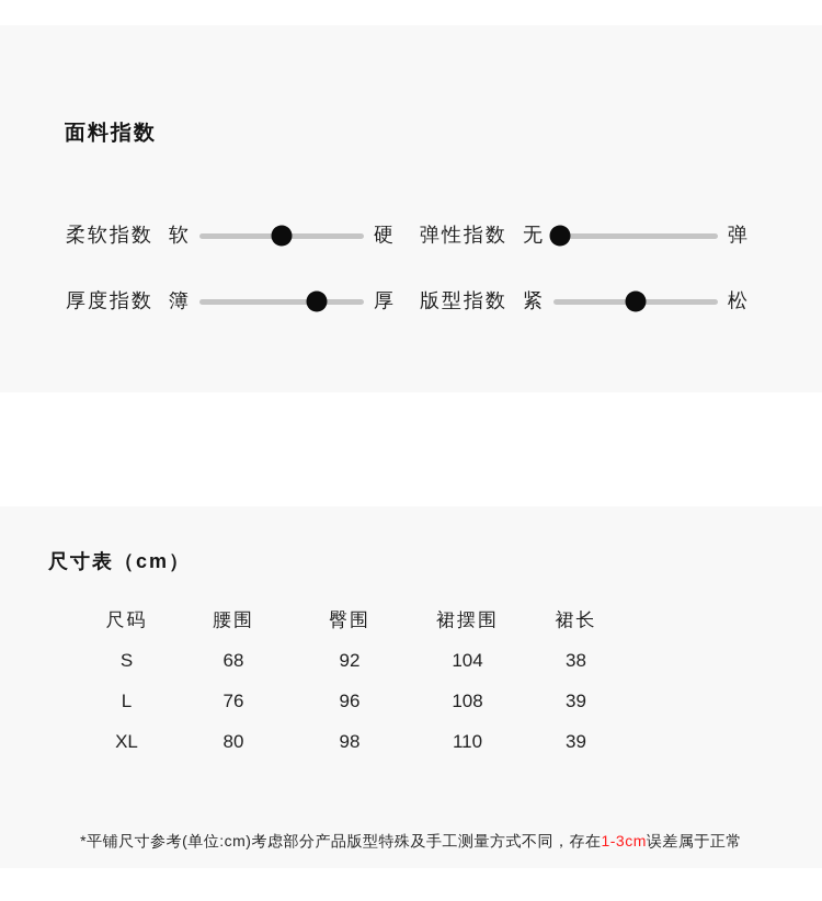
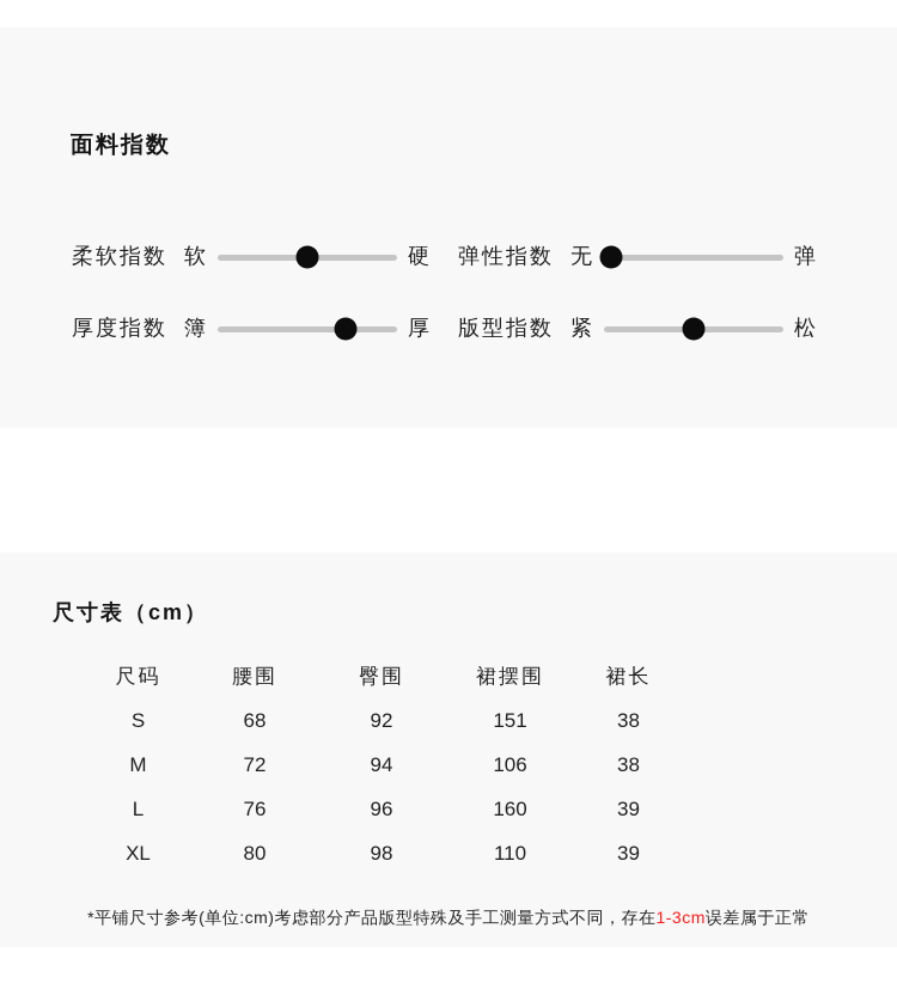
  面料指数
  柔软指数
  软
  硬
  弹性指数
  无
  弹
  厚度指数
  簿
  厚
  版型指数
  紧
  松
  尺寸表（cm）
  尺码	腰围	臀围	裙摆围	裙长
- S	68	92	104	38
+ S	68	92	151	38
+ M	72	94	106	38
- L	76	96	108	39
+ L	76	96	160	39
  XL	80	98	110	39
  *平铺尺寸参考(单位:cm)考虑部分产品版型特殊及手工测量方式不同，存在1-3cm误差属于正常
